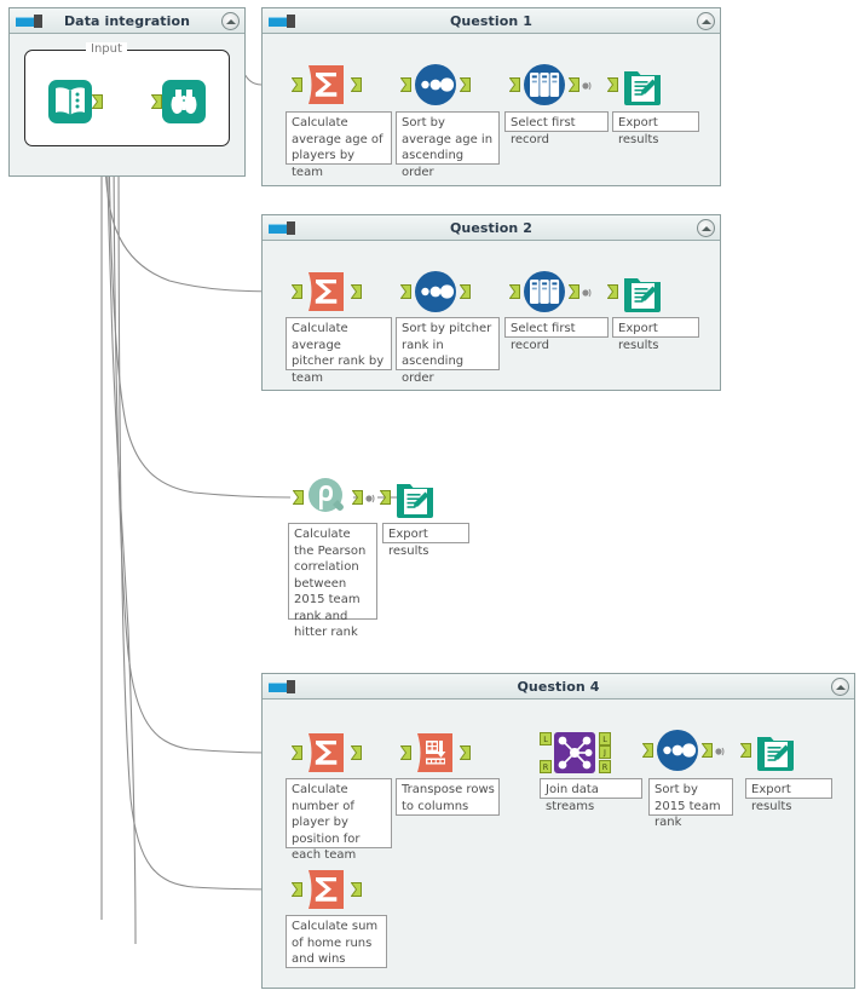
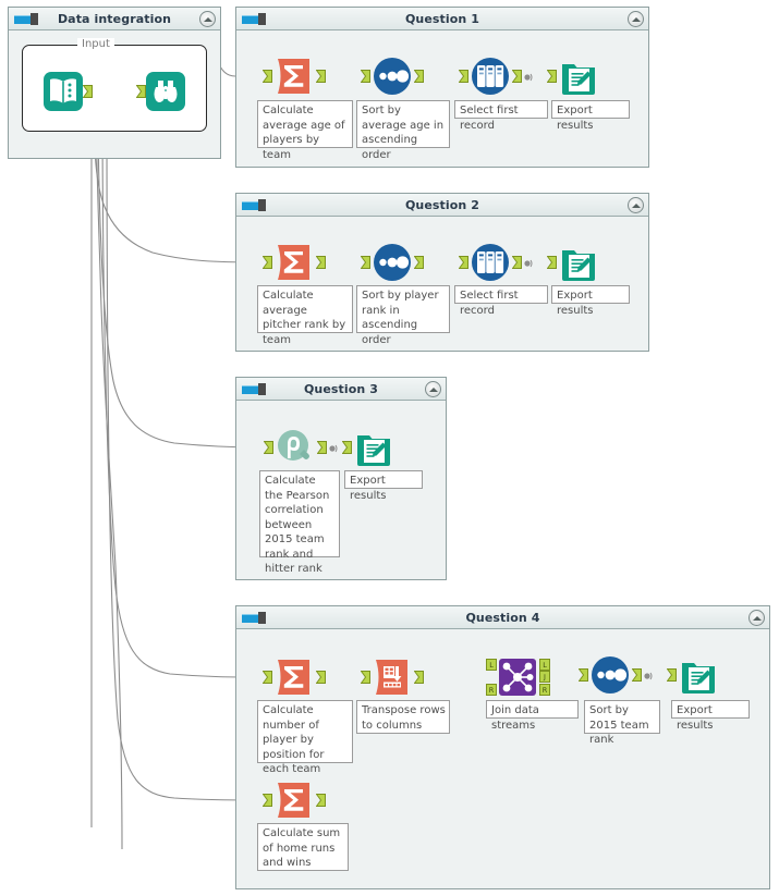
  Data integration
  Input
  Question 1
  Calculate average age of players by team
  Sort by average age in ascending order
  Select first record
  Export results
  Question 2
  Calculate average pitcher rank by team
- Sort by pitcher rank in ascending order
+ Sort by player rank in ascending order
  Select first record
  Export results
+ Question 3
  Calculate the Pearson correlation between 2015 team rank and hitter rank
  Export results
  Question 4
  Calculate number of player by position for each team
  Transpose rows to columns
  L
  R
  L
  J
  R
  Join data streams
  Sort by 2015 team rank
  Export results
  Calculate sum of home runs and wins
